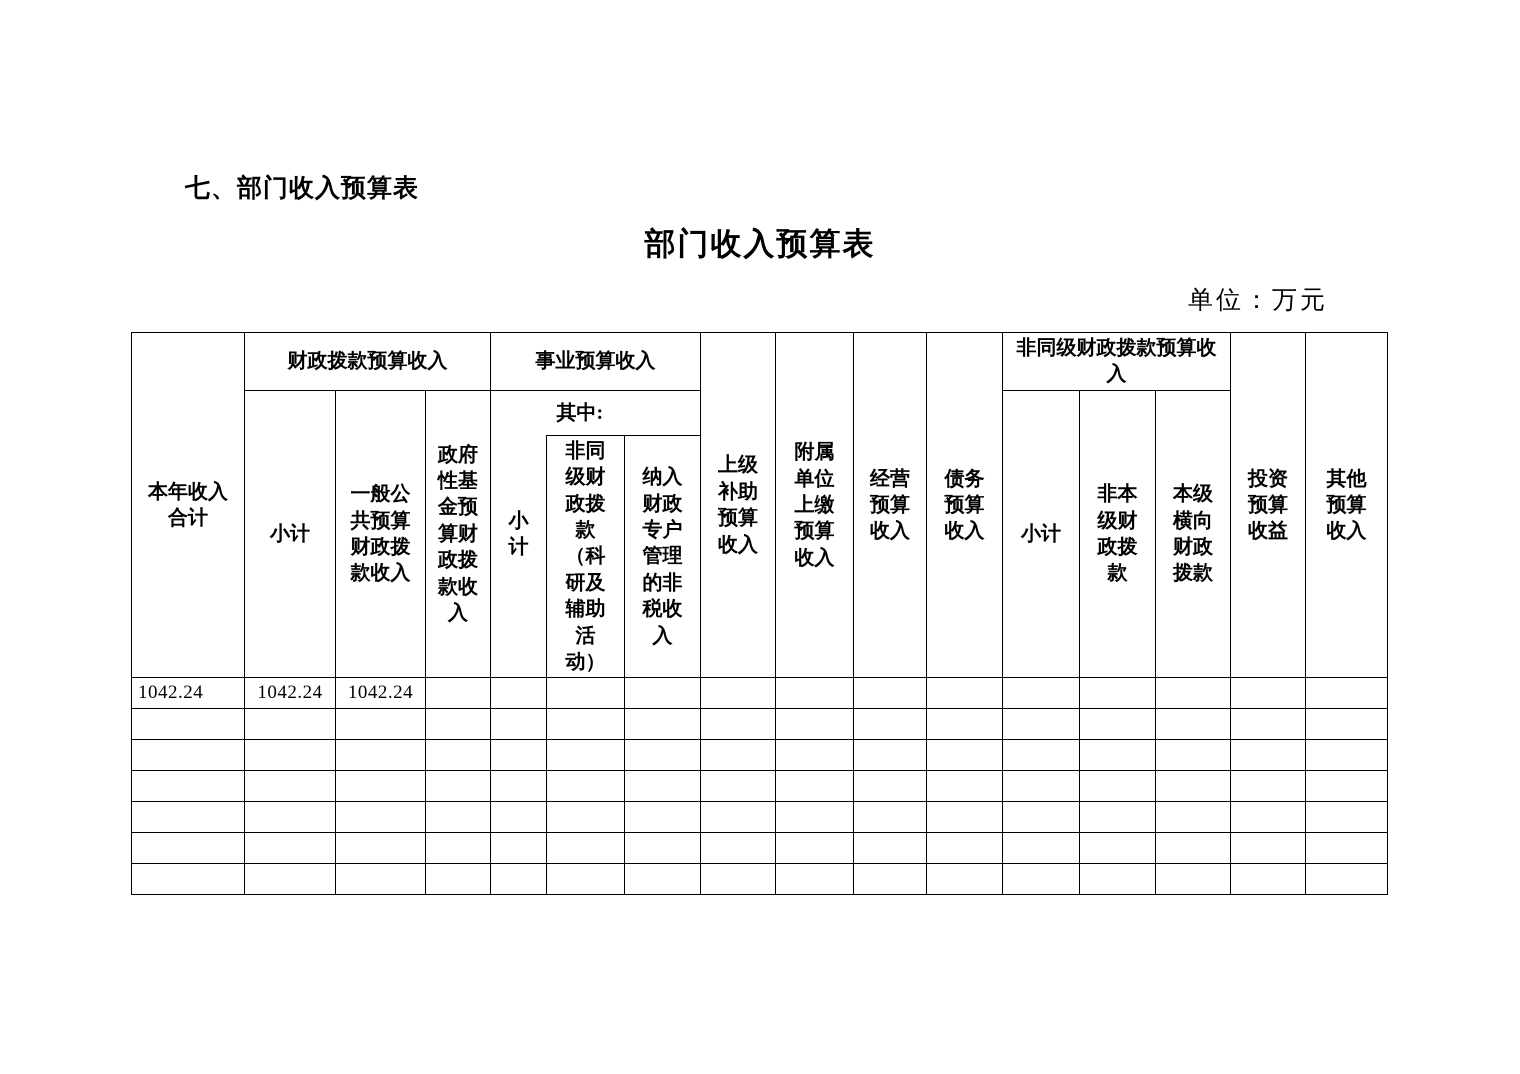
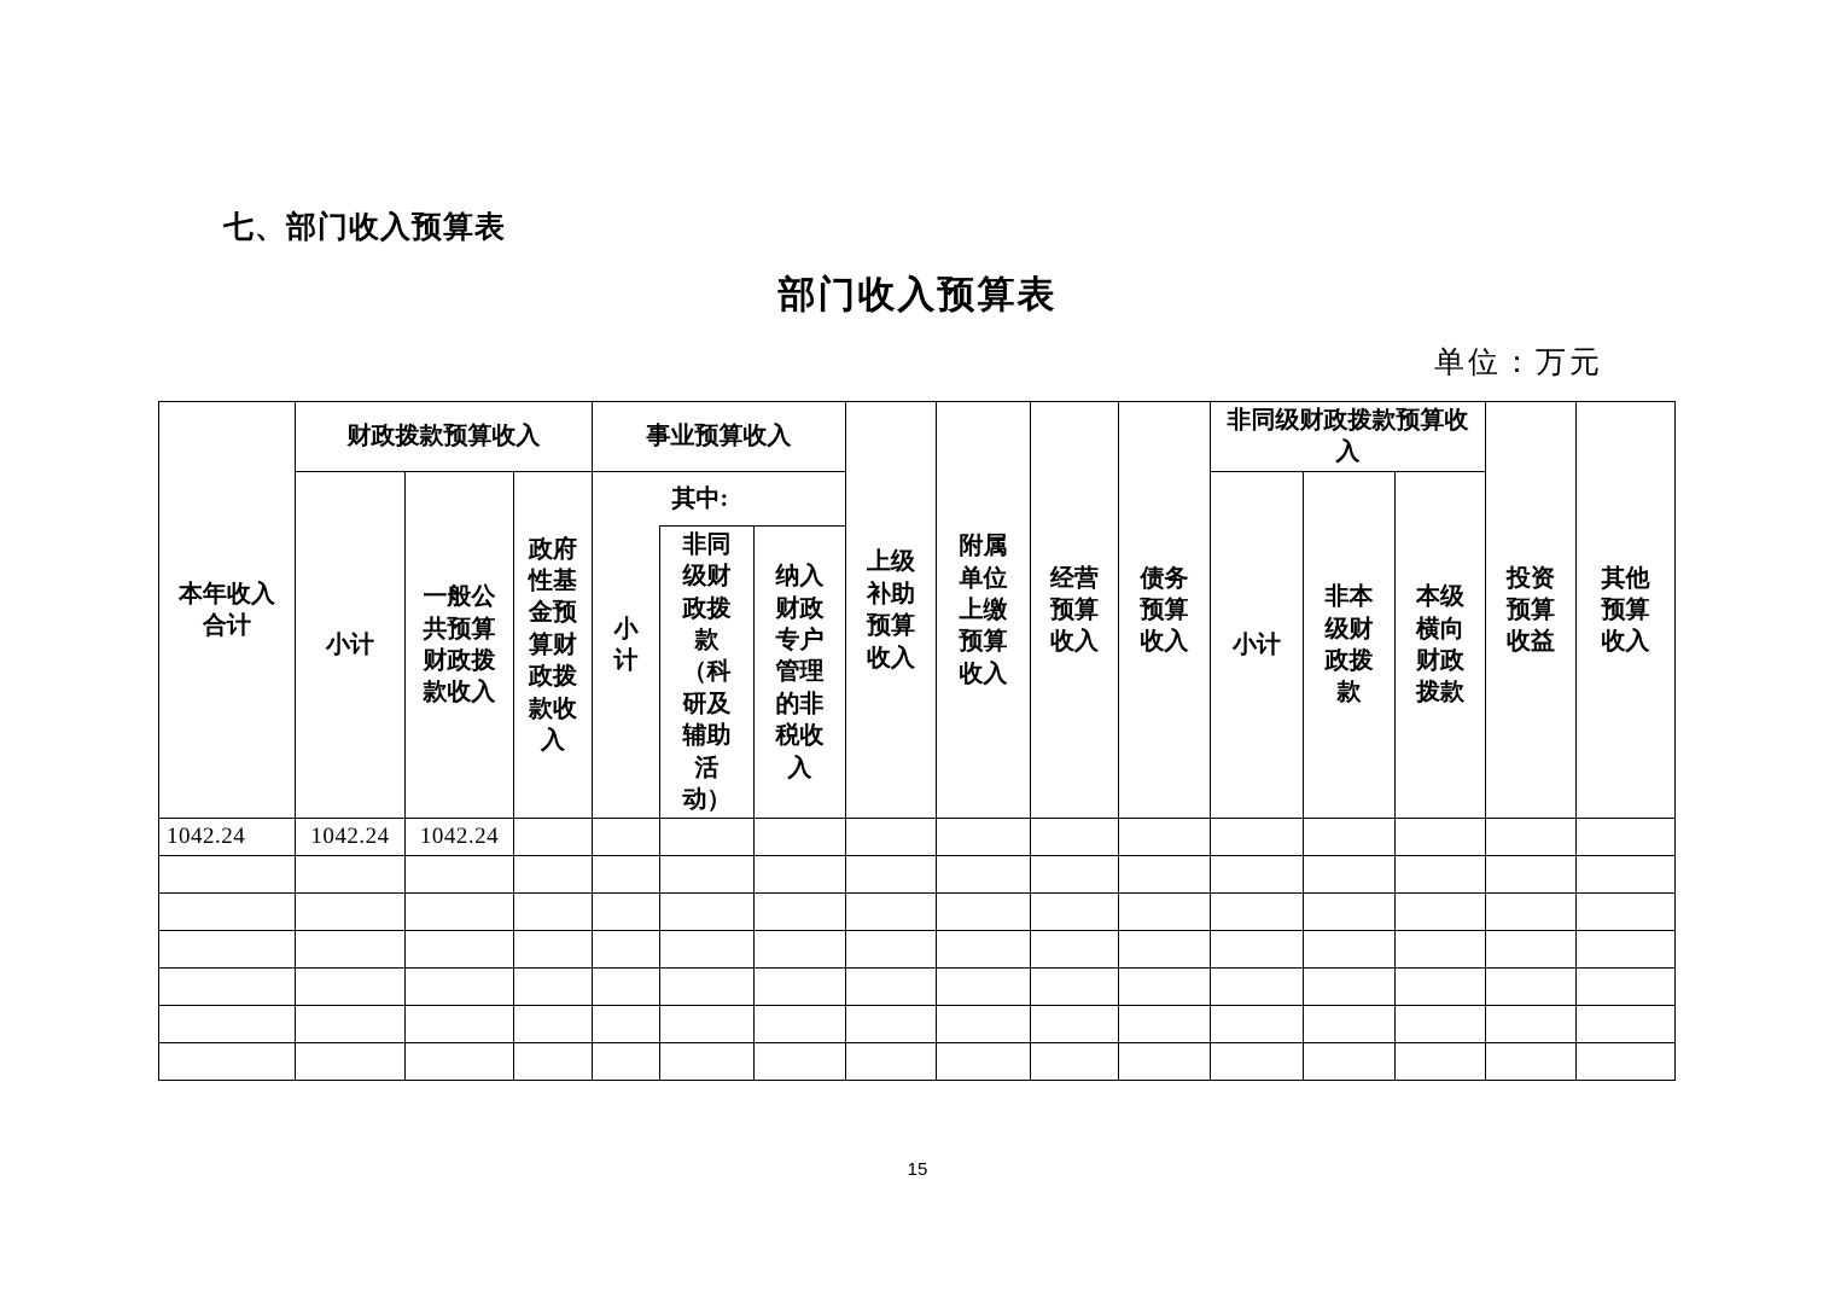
  七、部门收入预算表
  部门收入预算表
  单位：万元
  本年收入合计	财政拨款预算收入	事业预算收入	上级补助预算收入	附属单位上缴预算收入	经营预算收入	债务预算收入	非同级财政拨款预算收入	投资预算收益	其他预算收入
  小计	一般公共预算财政拨款收入	政府性基金预算财政拨款收入	小计	其中:	小计	非本级财政拨款	本级横向财政拨款
  非同级财政拨款（科研及辅助活动）	纳入财政专户管理的非税收入
  1042.24	1042.24	1042.24
+ 15
